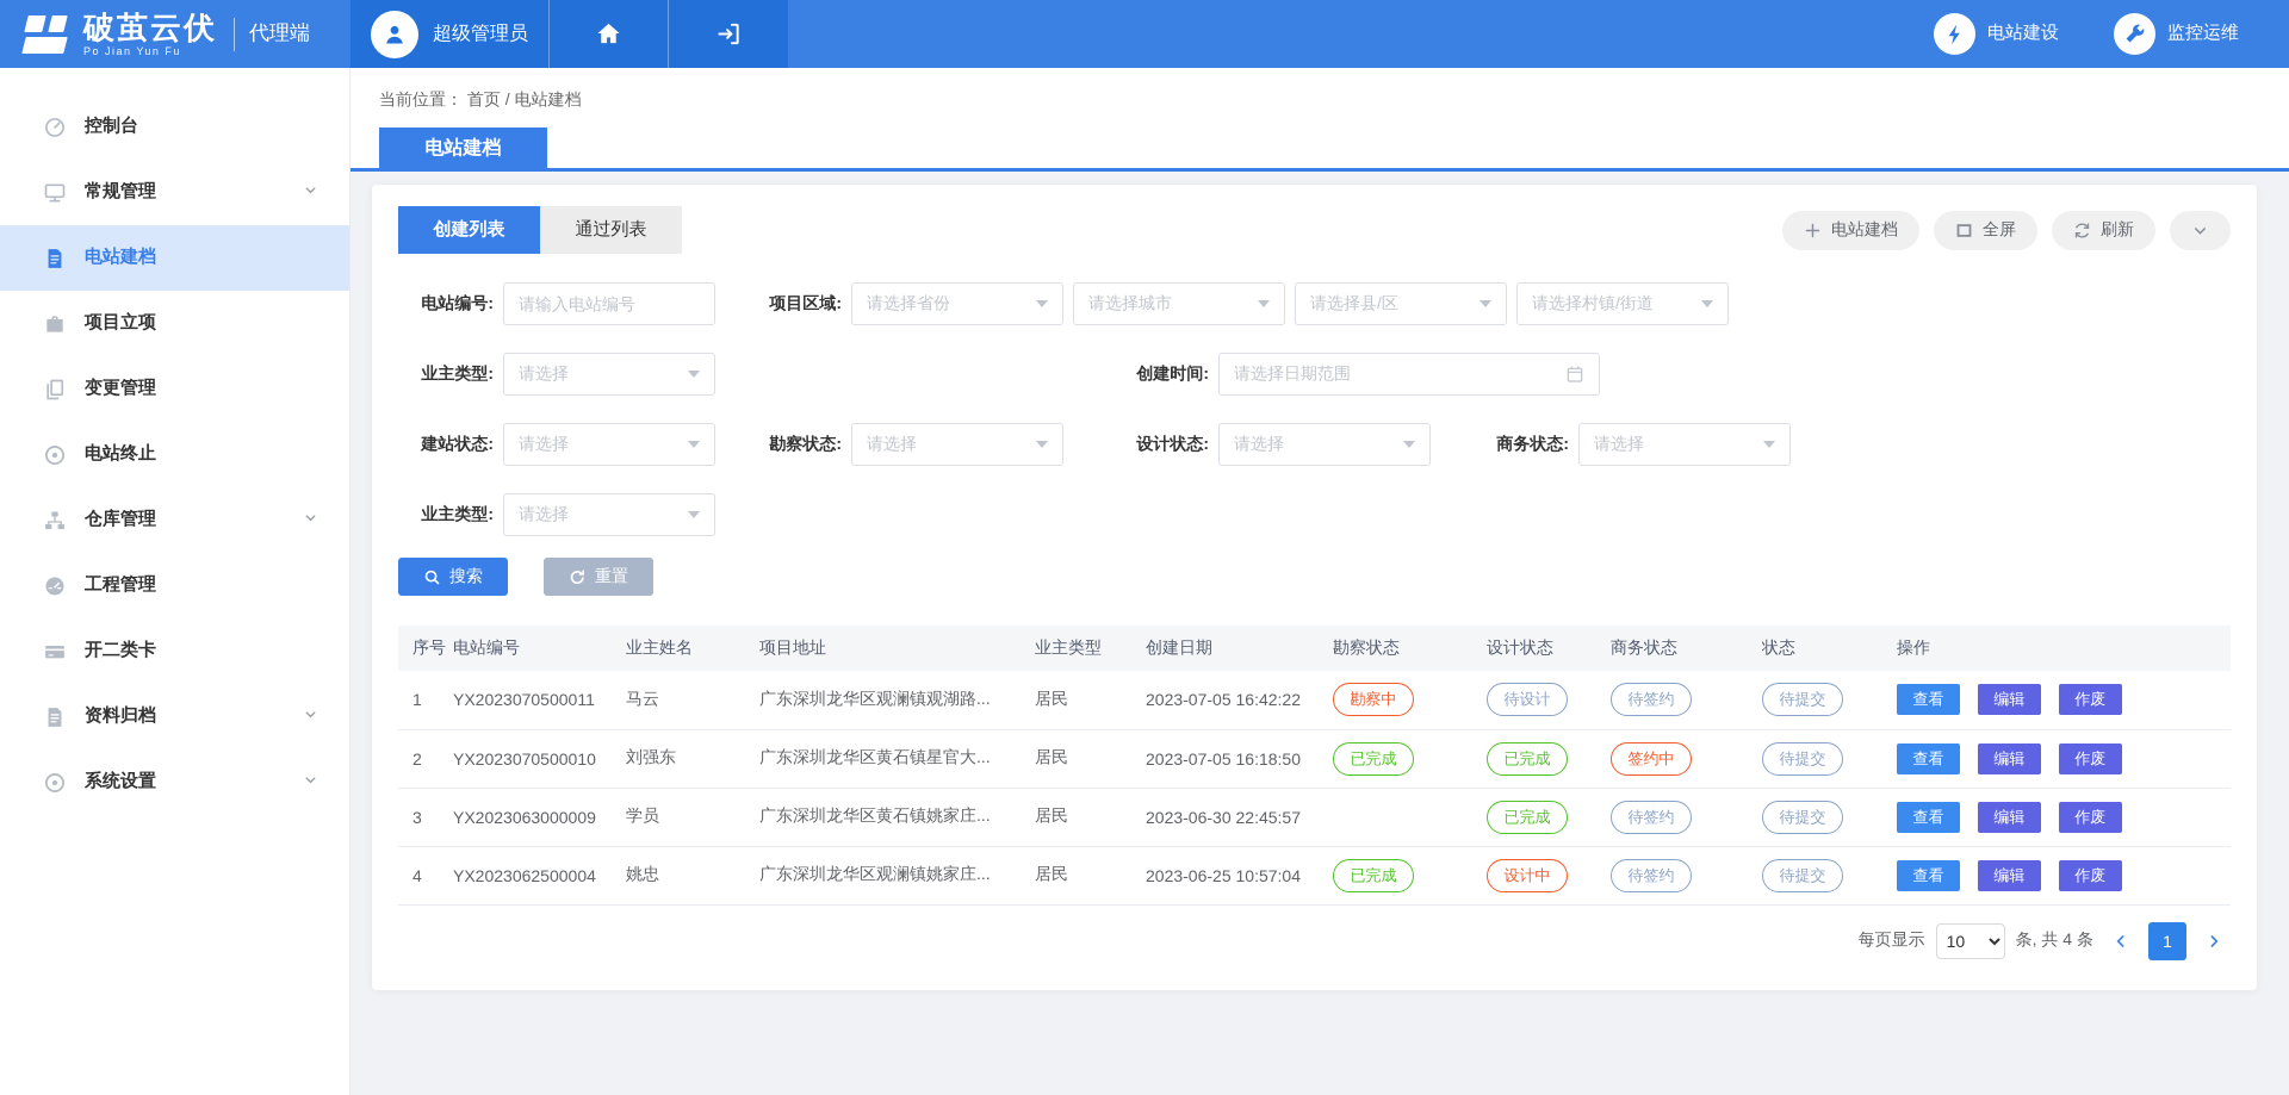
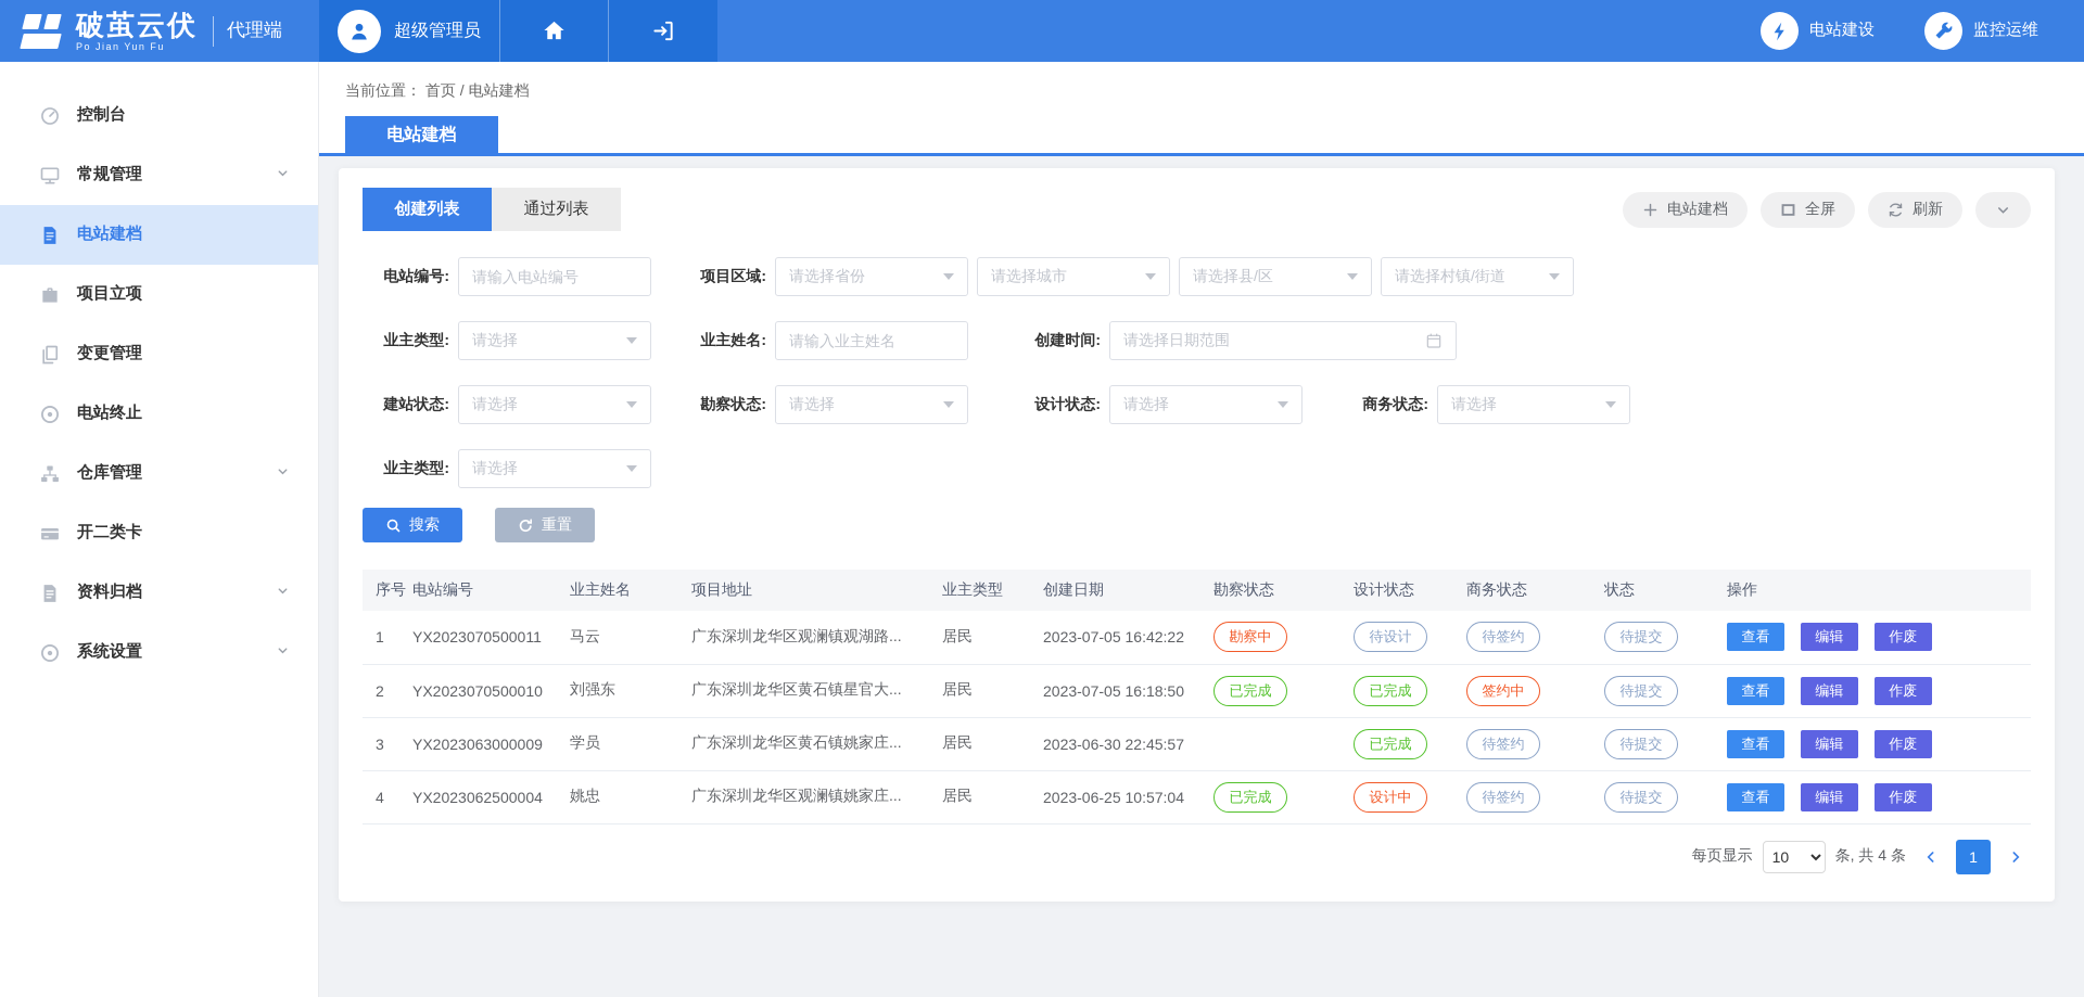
  破茧云伏
  Po Jian Yun Fu
  代理端
  超级管理员
  电站建设
  监控运维
  控制台
  常规管理
  电站建档
  项目立项
  变更管理
  电站终止
  仓库管理
- 工程管理
  开二类卡
  资料归档
  系统设置
  当前位置： 首页 / 电站建档
  电站建档
  创建列表
  通过列表
  电站建档
  全屏
  刷新
  电站编号:
  请输入电站编号
  项目区域:
  请选择省份
  请选择城市
  请选择县/区
  请选择村镇/街道
  业主类型:
  请选择
+ 业主姓名:
+ 请输入业主姓名
  创建时间:
  请选择日期范围
  建站状态:
  请选择
  勘察状态:
  请选择
  设计状态:
  请选择
  商务状态:
  请选择
  业主类型:
  请选择
  搜索
  重置
  序号	电站编号	业主姓名	项目地址	业主类型	创建日期	勘察状态	设计状态	商务状态	状态	操作
  1	YX2023070500011	马云	广东深圳龙华区观澜镇观湖路...	居民	2023-07-05 16:42:22	勘察中	待设计	待签约	待提交	查看 编辑 作废
  2	YX2023070500010	刘强东	广东深圳龙华区黄石镇星官大...	居民	2023-07-05 16:18:50	已完成	已完成	签约中	待提交	查看 编辑 作废
  3	YX2023063000009	学员	广东深圳龙华区黄石镇姚家庄...	居民	2023-06-30 22:45:57		已完成	待签约	待提交	查看 编辑 作废
  4	YX2023062500004	姚忠	广东深圳龙华区观澜镇姚家庄...	居民	2023-06-25 10:57:04	已完成	设计中	待签约	待提交	查看 编辑 作废
  每页显示
  10
  条, 共 4 条
  1
